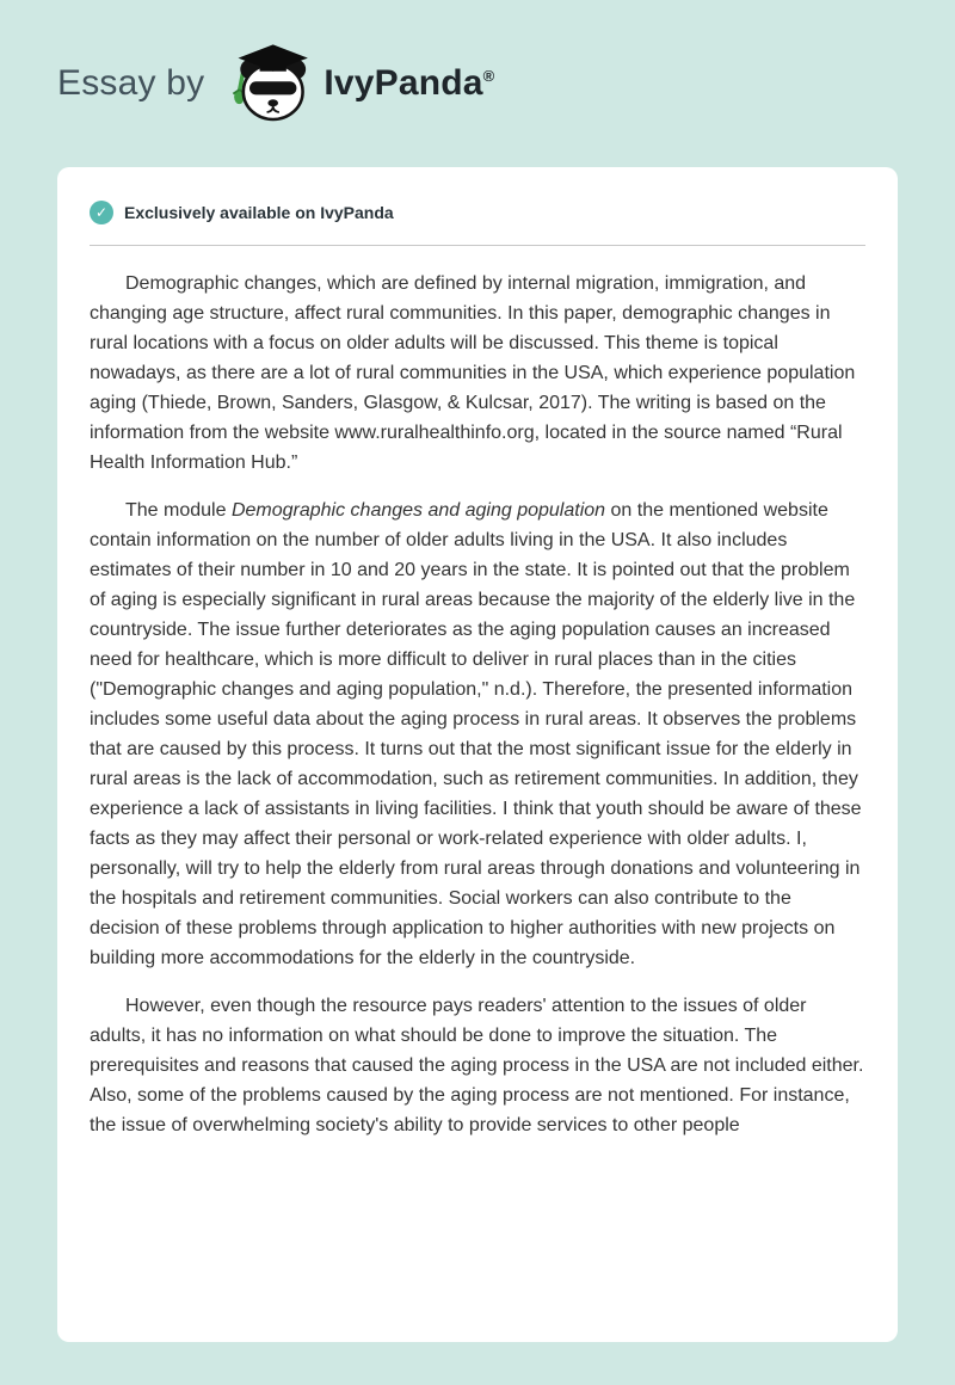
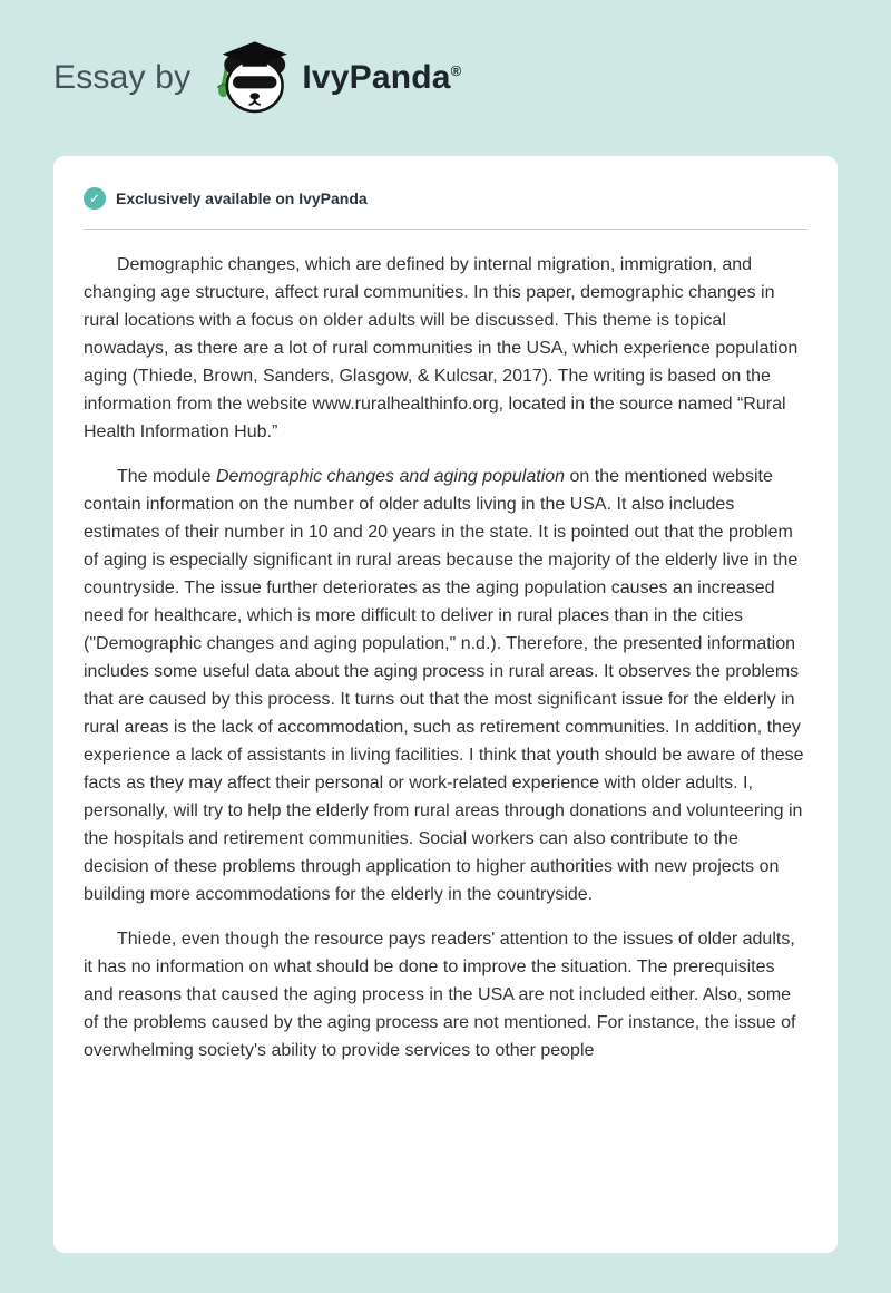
  Essay by
  IvyPanda®
  ✓
  Exclusively available on IvyPanda
  Demographic changes, which are defined by internal migration, immigration, and changing age structure, affect rural communities. In this paper, demographic changes in rural locations with a focus on older adults will be discussed. This theme is topical nowadays, as there are a lot of rural communities in the USA, which experience population aging (Thiede, Brown, Sanders, Glasgow, & Kulcsar, 2017). The writing is based on the information from the website www.ruralhealthinfo.org, located in the source named “Rural Health Information Hub.”
  The module Demographic changes and aging population on the mentioned website contain information on the number of older adults living in the USA. It also includes estimates of their number in 10 and 20 years in the state. It is pointed out that the problem of aging is especially significant in rural areas because the majority of the elderly live in the countryside. The issue further deteriorates as the aging population causes an increased need for healthcare, which is more difficult to deliver in rural places than in the cities ("Demographic changes and aging population," n.d.). Therefore, the presented information includes some useful data about the aging process in rural areas. It observes the problems that are caused by this process. It turns out that the most significant issue for the elderly in rural areas is the lack of accommodation, such as retirement communities. In addition, they experience a lack of assistants in living facilities. I think that youth should be aware of these facts as they may affect their personal or work-related experience with older adults. I, personally, will try to help the elderly from rural areas through donations and volunteering in the hospitals and retirement communities. Social workers can also contribute to the decision of these problems through application to higher authorities with new projects on building more accommodations for the elderly in the countryside.
- However, even though the resource pays readers' attention to the issues of older adults, it has no information on what should be done to improve the situation. The prerequisites and reasons that caused the aging process in the USA are not included either. Also, some of the problems caused by the aging process are not mentioned. For instance, the issue of overwhelming society's ability to provide services to other people
+ Thiede, even though the resource pays readers' attention to the issues of older adults, it has no information on what should be done to improve the situation. The prerequisites and reasons that caused the aging process in the USA are not included either. Also, some of the problems caused by the aging process are not mentioned. For instance, the issue of overwhelming society's ability to provide services to other people
